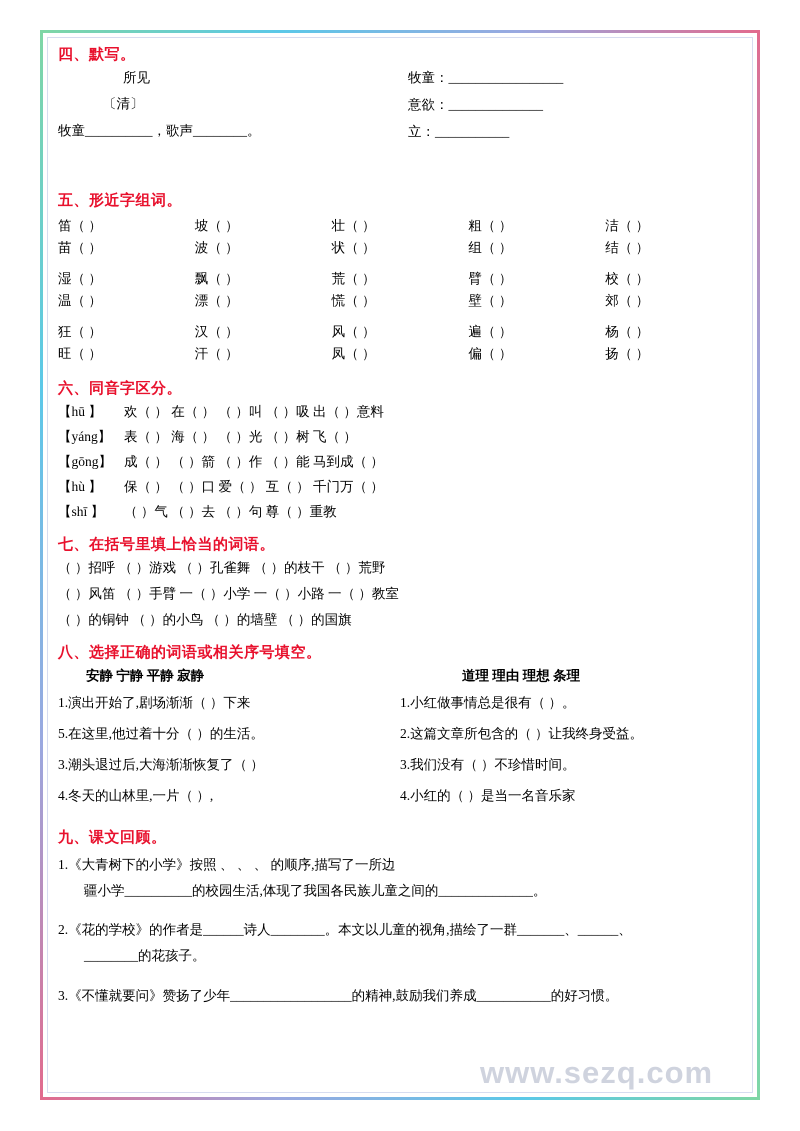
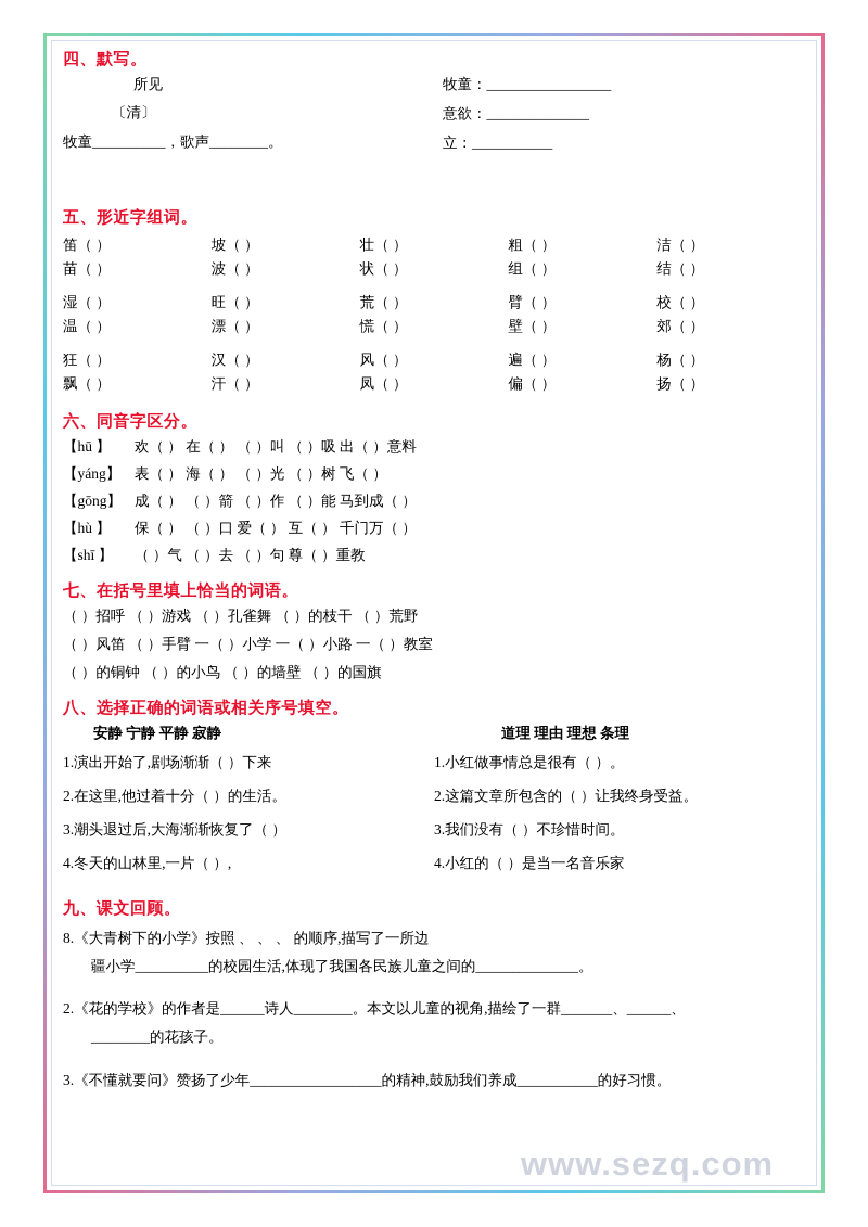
  四、默写。
  所见
  〔清〕
  牧童__________，歌声________。
  牧童：_________________
  意欲：______________
  立：___________
  五、形近字组词。
  笛（ ）	坡（ ）	壮（ ）	粗（ ）	洁（ ）
  苗（ ）	波（ ）	状（ ）	组（ ）	结（ ）
- 湿（ ）	飘（ ）	荒（ ）	臂（ ）	校（ ）
+ 湿（ ）	旺（ ）	荒（ ）	臂（ ）	校（ ）
  温（ ）	漂（ ）	慌（ ）	壁（ ）	郊（ ）
  狂（ ）	汉（ ）	风（ ）	遍（ ）	杨（ ）
- 旺（ ）	汗（ ）	凤（ ）	偏（ ）	扬（ ）
+ 飘（ ）	汗（ ）	凤（ ）	偏（ ）	扬（ ）
  六、同音字区分。
  【hū 】 欢（ ） 在（ ） （ ）叫 （ ）吸 出（ ）意料
  【yáng】 表（ ） 海（ ） （ ）光 （ ）树 飞（ ）
  【gōng】 成（ ） （ ）箭 （ ）作 （ ）能 马到成（ ）
  【hù 】 保（ ） （ ）口 爱（ ） 互（ ） 千门万（ ）
  【shī 】 （ ）气 （ ）去 （ ）句 尊（ ）重教
  七、在括号里填上恰当的词语。
  （ ）招呼 （ ）游戏 （ ）孔雀舞 （ ）的枝干 （ ）荒野
  （ ）风笛 （ ）手臂 一（ ）小学 一（ ）小路 一（ ）教室
  （ ）的铜钟 （ ）的小鸟 （ ）的墙壁 （ ）的国旗
  八、选择正确的词语或相关序号填空。
  安静 宁静 平静 寂静
  1.演出开始了,剧场渐渐（ ）下来
- 5.在这里,他过着十分（ ）的生活。
+ 2.在这里,他过着十分（ ）的生活。
  3.潮头退过后,大海渐渐恢复了（ ）
  4.冬天的山林里,一片（ ）,
  道理 理由 理想 条理
  1.小红做事情总是很有（ ）。
  2.这篇文章所包含的（ ）让我终身受益。
  3.我们没有（ ）不珍惜时间。
  4.小红的（ ）是当一名音乐家
  九、课文回顾。
- 1.《大青树下的小学》按照 、 、 、 的顺序,描写了一所边
+ 8.《大青树下的小学》按照 、 、 、 的顺序,描写了一所边
  疆小学__________的校园生活,体现了我国各民族儿童之间的______________。
  2.《花的学校》的作者是______诗人________。本文以儿童的视角,描绘了一群_______、______、
  ________的花孩子。
  3.《不懂就要问》赞扬了少年__________________的精神,鼓励我们养成___________的好习惯。
  www.sezq.com
